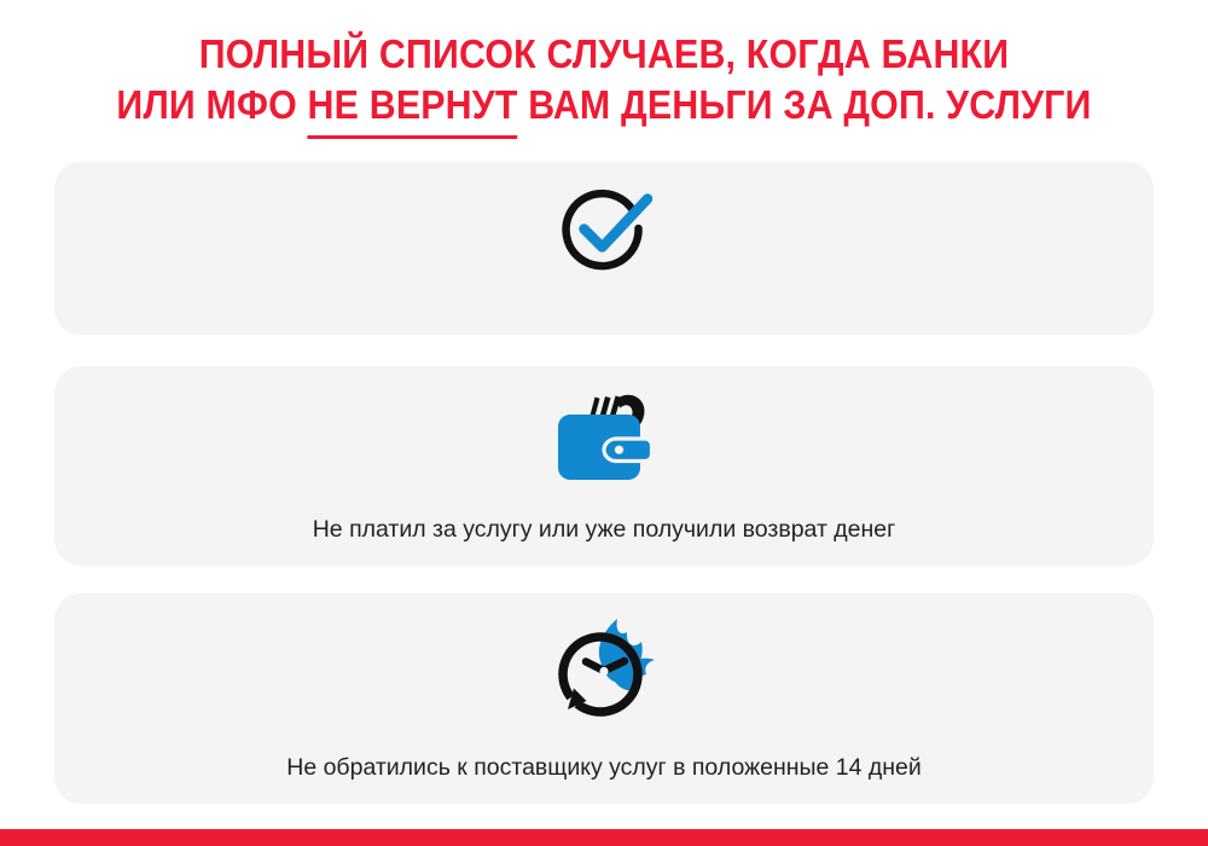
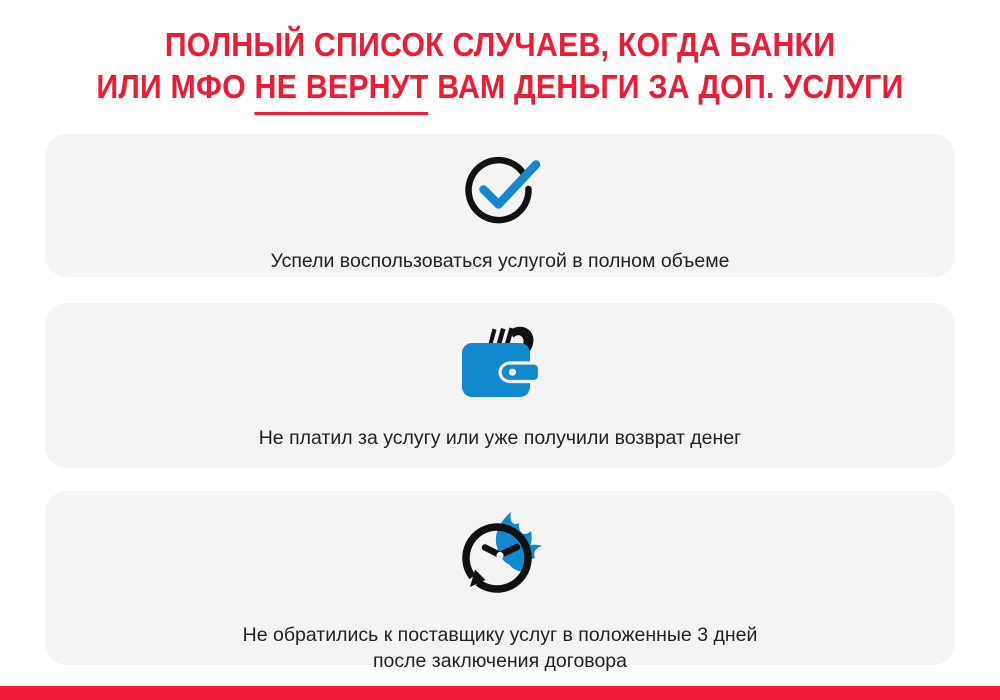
  ПОЛНЫЙ СПИСОК СЛУЧАЕВ, КОГДА БАНКИ
  ИЛИ МФО НЕ ВЕРНУТ ВАМ ДЕНЬГИ ЗА ДОП. УСЛУГИ
+ Успели воспользоваться услугой в полном объеме
  Не платил за услугу или уже получили возврат денег
- Не обратились к поставщику услуг в положенные 14 дней
+ Не обратились к поставщику услуг в положенные 3 дней
+ после заключения договора
